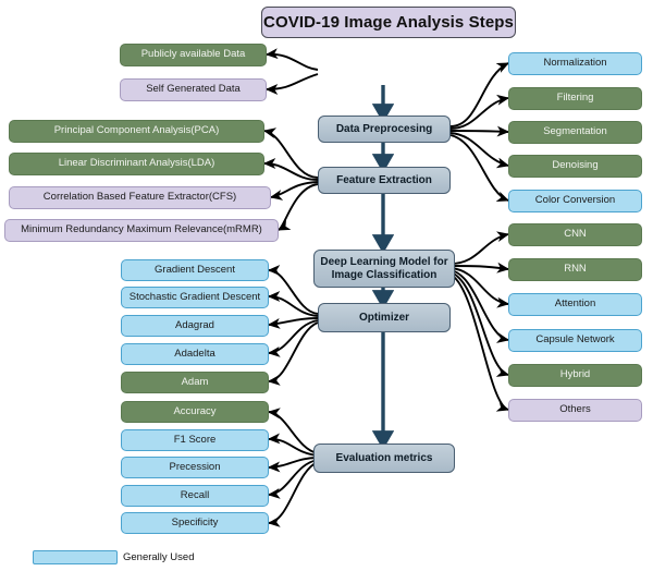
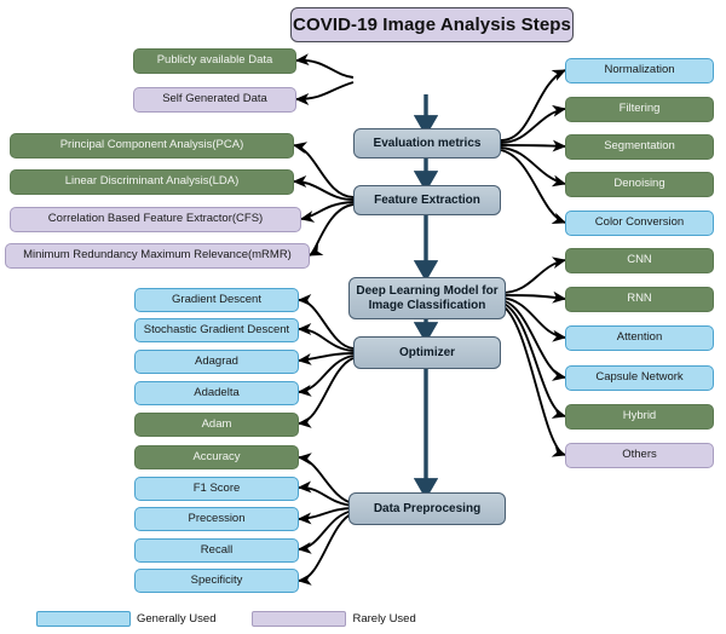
  COVID-19 Image Analysis Steps
- Data Preprocesing
+ Evaluation metrics
  Feature Extraction
  Deep Learning Model for Image Classification
  Optimizer
- Evaluation metrics
+ Data Preprocesing
  Publicly available Data
  Self Generated Data
  Normalization
  Filtering
  Segmentation
  Denoising
  Color Conversion
  Principal Component Analysis(PCA)
  Linear Discriminant Analysis(LDA)
  Correlation Based Feature Extractor(CFS)
  Minimum Redundancy Maximum Relevance(mRMR)
  CNN
  RNN
  Attention
  Capsule Network
  Hybrid
  Others
  Gradient Descent
  Stochastic Gradient Descent
  Adagrad
  Adadelta
  Adam
  Accuracy
  F1 Score
  Precession
  Recall
  Specificity
  Generally Used
+ Rarely Used
